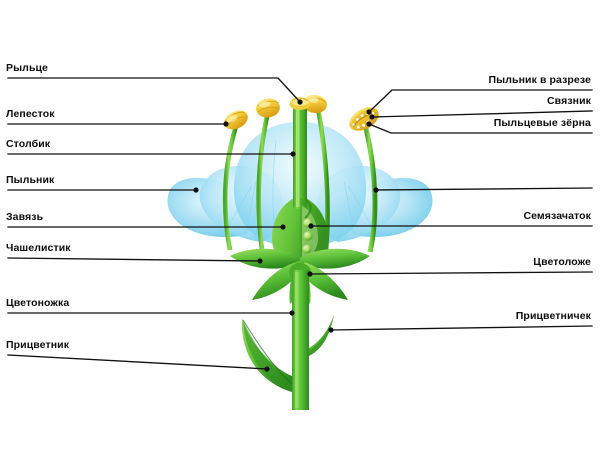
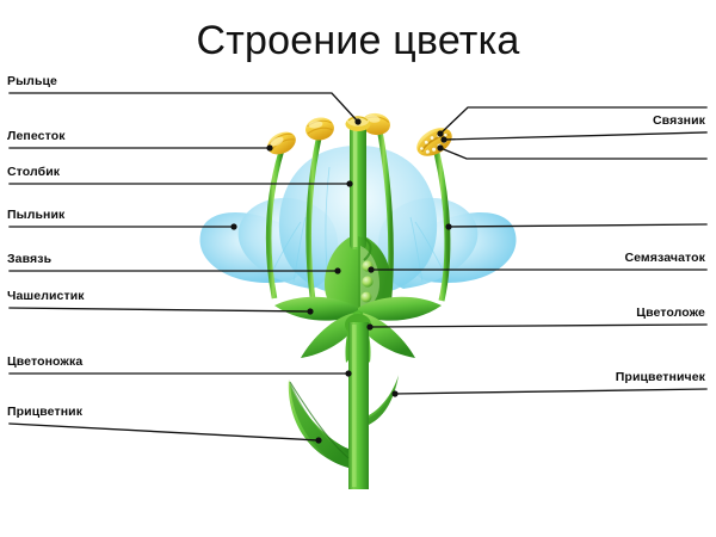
+ Строение цветка
  Рыльце
  Лепесток
  Столбик
  Пыльник
  Завязь
  Чашелистик
  Цветоножка
  Прицветник
- Пыльник в разрезе
  Связник
- Пыльцевые зёрна
  Семязачаток
  Цветоложе
  Прицветничек
